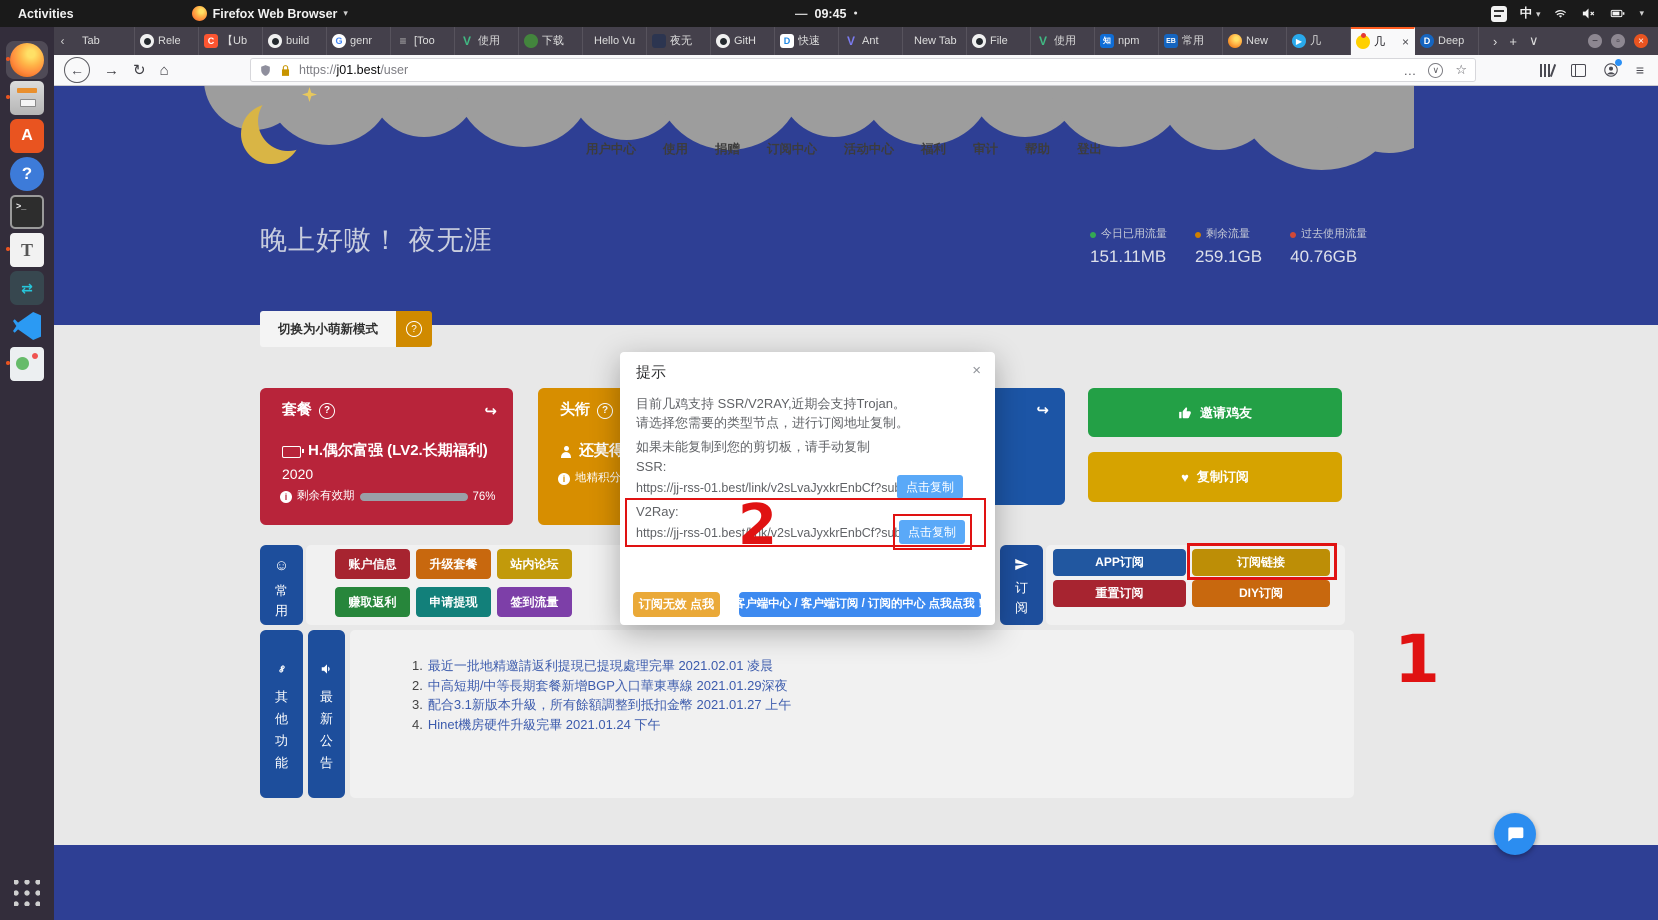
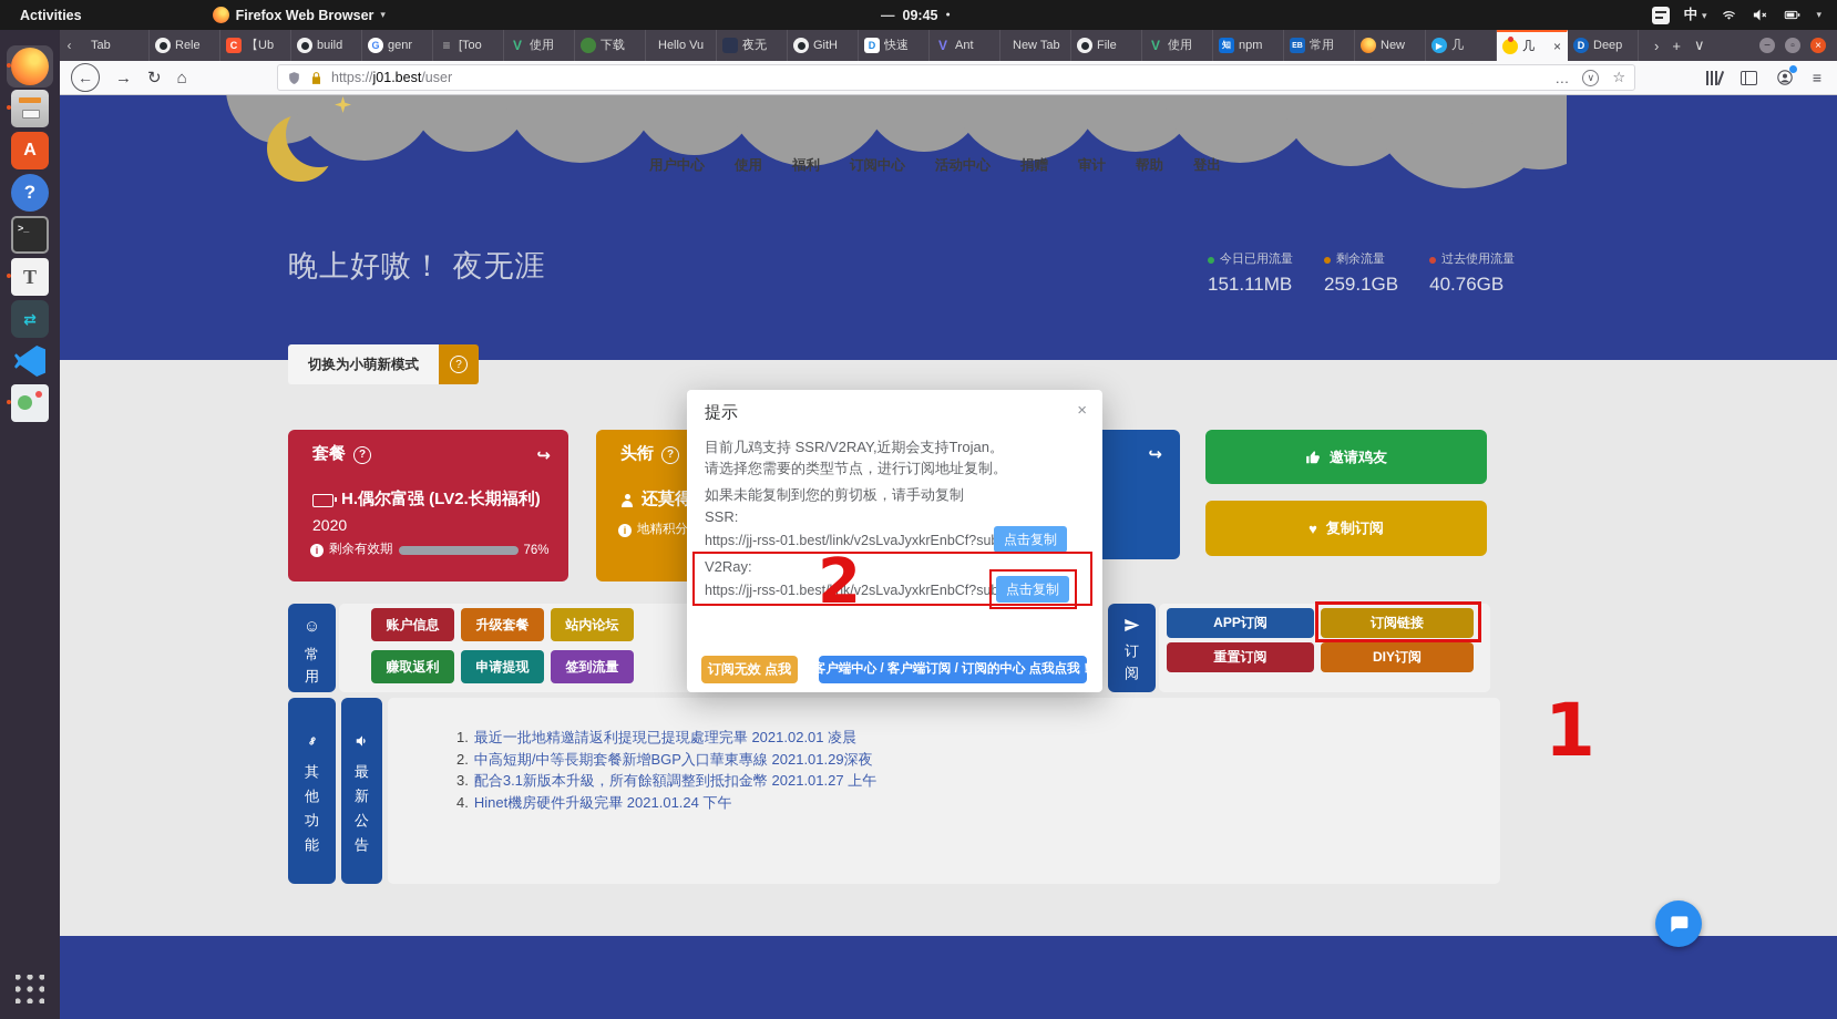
  Activities
  Firefox Web Browser
  ▾
  —
  09:45
  中 ▾
  ▾
  ‹
  Tab
  Rele
  【Ub
  build
  genr
  [Too
  使用
  下载
  Hello Vu
  夜无
  GitH
  快速
  Ant
  New Tab
  File
  使用
  npm
  常用
  New
  几
  几
  Deep
  ›
  +
  ∨
  ←
  →
  ↻
  ⌂
  https://
  j01.best
  /user
  …
  ∨
  ☆
  ≡
  用户中心
  使用
- 捐赠
+ 福利
  订阅中心
  活动中心
- 福利
+ 捐赠
  审计
  帮助
  登出
  晚上好嗷！ 夜无涯
  今日已用流量
  151.11MB
  剩余流量
  259.1GB
  过去使用流量
  40.76GB
  切换为小萌新模式
  套餐
  H.偶尔富强 (LV2.长期福利)
  2020
  剩余有效期
  76%
  头衔
  地精积分
  邀请鸡友
  复制订阅
  常用
  账户信息
  升级套餐
  站内论坛
  赚取返利
  申请提现
  签到流量
  订阅
  APP订阅
  订阅链接
  重置订阅
  DIY订阅
  其他功能
  最新公告
  1.
  最近一批地精邀請返利提現已提現處理完畢 2021.02.01 凌晨
  2.
  中高短期/中等長期套餐新增BGP入口華東專線 2021.01.29深夜
  3.
  配合3.1新版本升級，所有餘額調整到抵扣金幣 2021.01.27 上午
  4.
  Hinet機房硬件升級完畢 2021.01.24 下午
  提示
  ×
  目前几鸡支持 SSR/V2RAY,近期会支持Trojan。
  请选择您需要的类型节点，进行订阅地址复制。
  如果未能复制到您的剪切板，请手动复制
  SSR:
  https://jj-rss-01.best/link/v2sLvaJyxkrEnbCf?su
  点击复制
  V2Ray:
  https://jj-rss-01.best/link/v2sLvaJyxkrEnbCf?sub
  点击复制
  订阅无效 点我
  客户端中心 / 客户端订阅 / 订阅的中心 点我点我！
  2
  1
